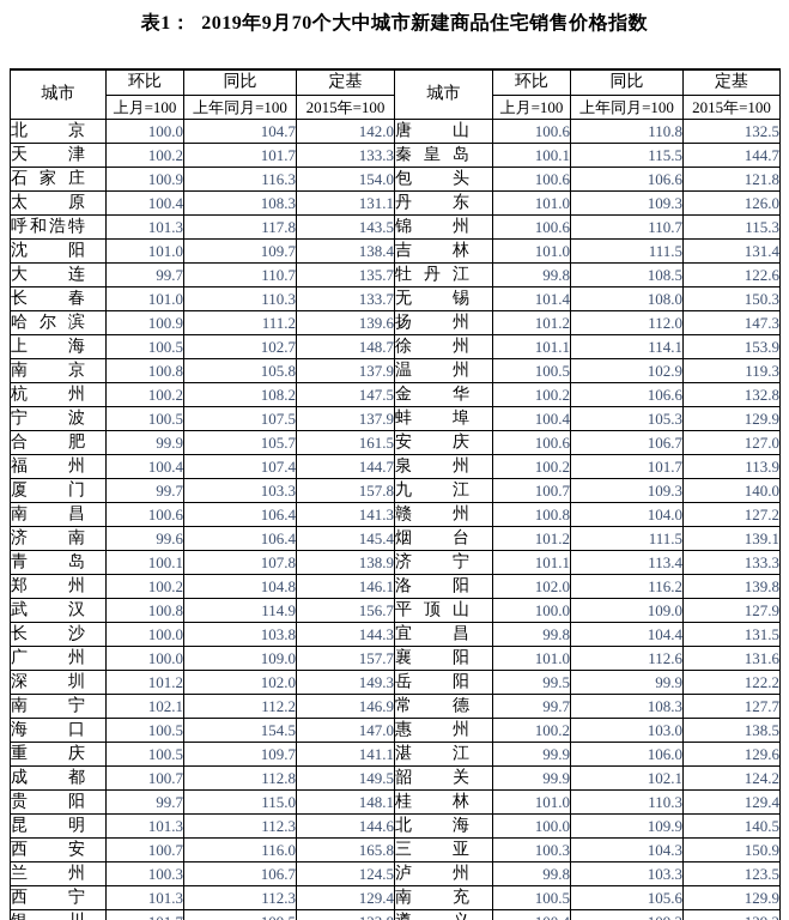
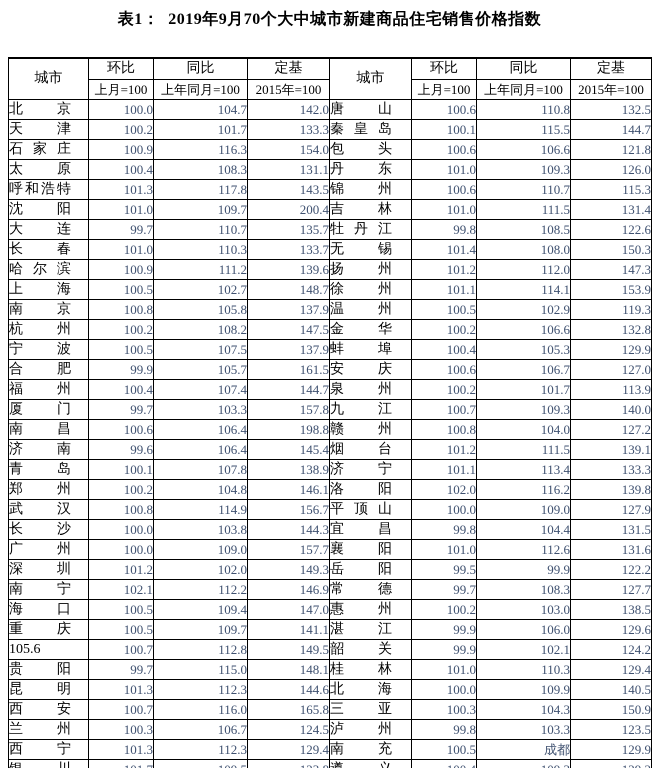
  表1： 2019年9月70个大中城市新建商品住宅销售价格指数
  城市	环比	同比	定基	城市	环比	同比	定基
  上月=100	上年同月=100	2015年=100	上月=100	上年同月=100	2015年=100
  北京	100.0	104.7	142.0	唐山	100.6	110.8	132.5
  天津	100.2	101.7	133.3	秦皇岛	100.1	115.5	144.7
  石家庄	100.9	116.3	154.0	包头	100.6	106.6	121.8
  太原	100.4	108.3	131.1	丹东	101.0	109.3	126.0
  呼和浩特	101.3	117.8	143.5	锦州	100.6	110.7	115.3
- 沈阳	101.0	109.7	138.4	吉林	101.0	111.5	131.4
+ 沈阳	101.0	109.7	200.4	吉林	101.0	111.5	131.4
  大连	99.7	110.7	135.7	牡丹江	99.8	108.5	122.6
  长春	101.0	110.3	133.7	无锡	101.4	108.0	150.3
  哈尔滨	100.9	111.2	139.6	扬州	101.2	112.0	147.3
  上海	100.5	102.7	148.7	徐州	101.1	114.1	153.9
  南京	100.8	105.8	137.9	温州	100.5	102.9	119.3
  杭州	100.2	108.2	147.5	金华	100.2	106.6	132.8
  宁波	100.5	107.5	137.9	蚌埠	100.4	105.3	129.9
  合肥	99.9	105.7	161.5	安庆	100.6	106.7	127.0
  福州	100.4	107.4	144.7	泉州	100.2	101.7	113.9
  厦门	99.7	103.3	157.8	九江	100.7	109.3	140.0
- 南昌	100.6	106.4	141.3	赣州	100.8	104.0	127.2
+ 南昌	100.6	106.4	198.8	赣州	100.8	104.0	127.2
  济南	99.6	106.4	145.4	烟台	101.2	111.5	139.1
  青岛	100.1	107.8	138.9	济宁	101.1	113.4	133.3
  郑州	100.2	104.8	146.1	洛阳	102.0	116.2	139.8
  武汉	100.8	114.9	156.7	平顶山	100.0	109.0	127.9
  长沙	100.0	103.8	144.3	宜昌	99.8	104.4	131.5
  广州	100.0	109.0	157.7	襄阳	101.0	112.6	131.6
  深圳	101.2	102.0	149.3	岳阳	99.5	99.9	122.2
  南宁	102.1	112.2	146.9	常德	99.7	108.3	127.7
- 海口	100.5	154.5	147.0	惠州	100.2	103.0	138.5
+ 海口	100.5	109.4	147.0	惠州	100.2	103.0	138.5
  重庆	100.5	109.7	141.1	湛江	99.9	106.0	129.6
- 成都	100.7	112.8	149.5	韶关	99.9	102.1	124.2
+ 105.6	100.7	112.8	149.5	韶关	99.9	102.1	124.2
  贵阳	99.7	115.0	148.1	桂林	101.0	110.3	129.4
  昆明	101.3	112.3	144.6	北海	100.0	109.9	140.5
  西安	100.7	116.0	165.8	三亚	100.3	104.3	150.9
  兰州	100.3	106.7	124.5	泸州	99.8	103.3	123.5
- 西宁	101.3	112.3	129.4	南充	100.5	105.6	129.9
+ 西宁	101.3	112.3	129.4	南充	100.5	成都	129.9
